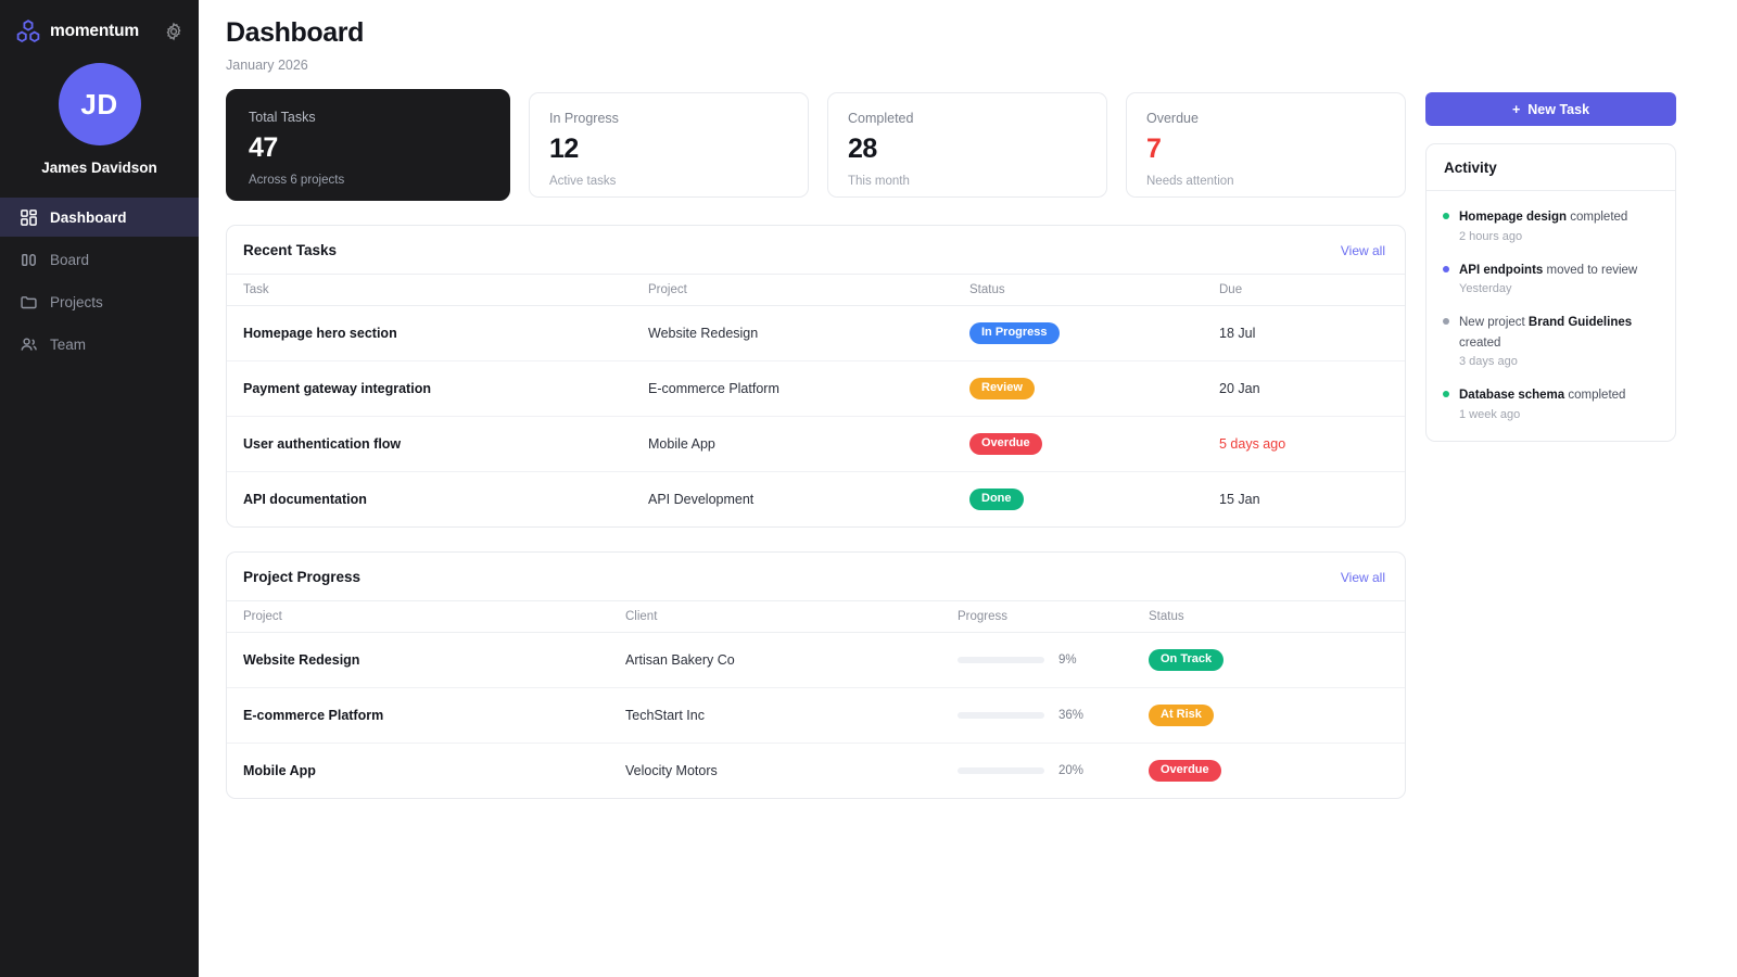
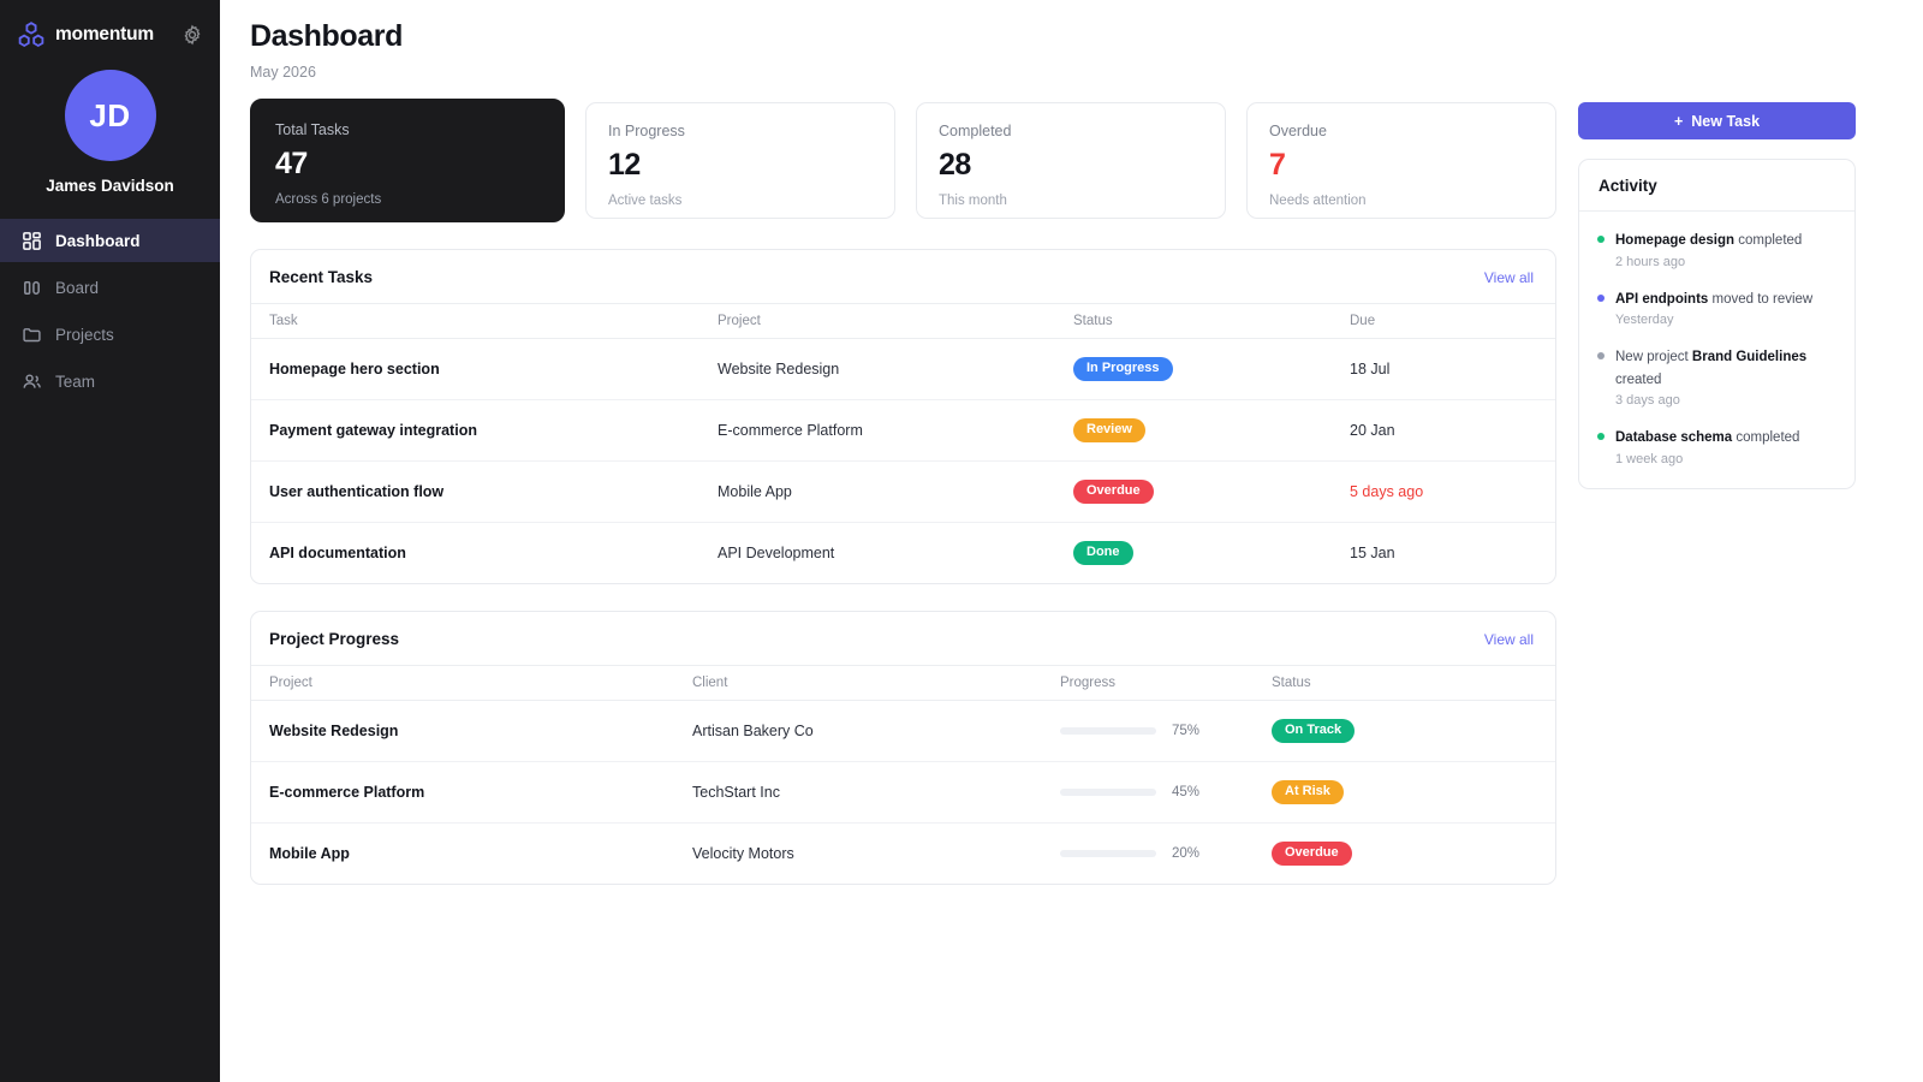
  momentum
  JD
  James Davidson
  Dashboard
  Board
  Projects
  Team
  Dashboard
- January 2026
+ May 2026
  Total Tasks
  47
  Across 6 projects
  In Progress
  12
  Active tasks
  Completed
  28
  This month
  Overdue
  7
  Needs attention
  Recent Tasks
  View all
  Task	Project	Status	Due
  Homepage hero section	Website Redesign	In Progress	18 Jul
  Payment gateway integration	E-commerce Platform	Review	20 Jan
  User authentication flow	Mobile App	Overdue	5 days ago
  API documentation	API Development	Done	15 Jan
  Project Progress
  View all
  Project	Client	Progress	Status
- Website Redesign	Artisan Bakery Co	9%	On Track
+ Website Redesign	Artisan Bakery Co	75%	On Track
- E-commerce Platform	TechStart Inc	36%	At Risk
+ E-commerce Platform	TechStart Inc	45%	At Risk
  Mobile App	Velocity Motors	20%	Overdue
  +
  New Task
  Activity
  Homepage design completed
  2 hours ago
  API endpoints moved to review
  Yesterday
  New project Brand Guidelines created
  3 days ago
  Database schema completed
  1 week ago
